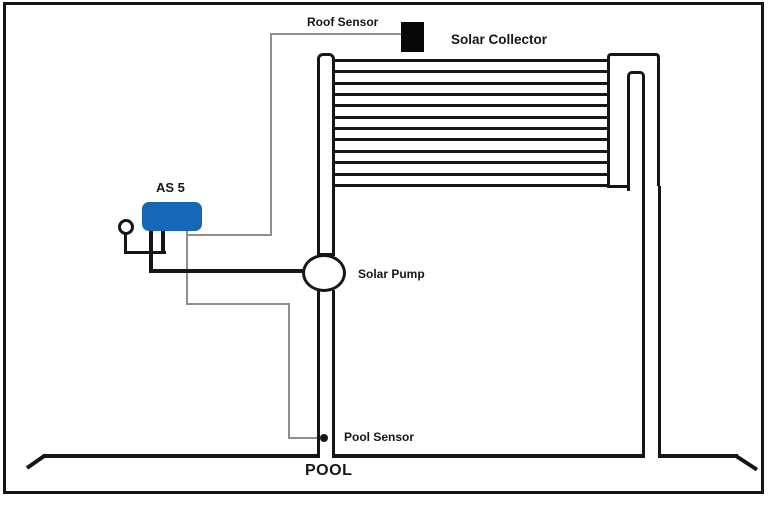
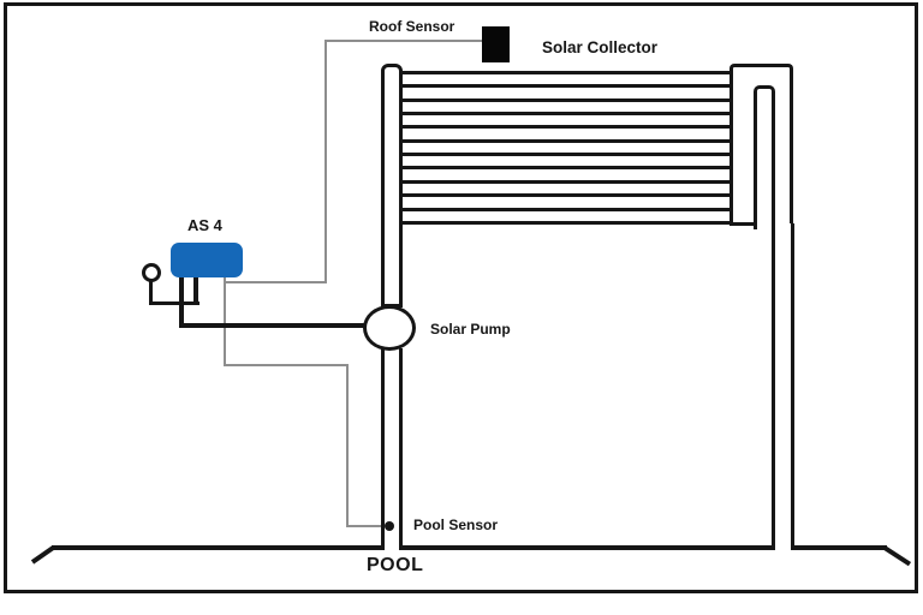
- AS 5
+ AS 4
  Roof Sensor
  Solar Collector
  Solar Pump
  Pool Sensor
  POOL
